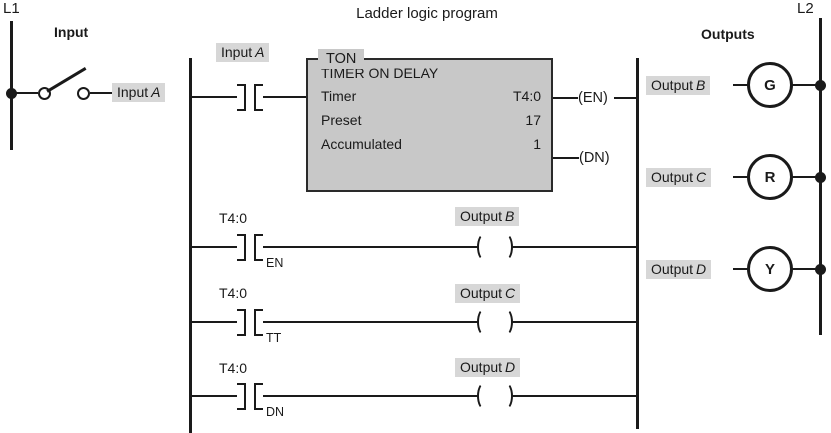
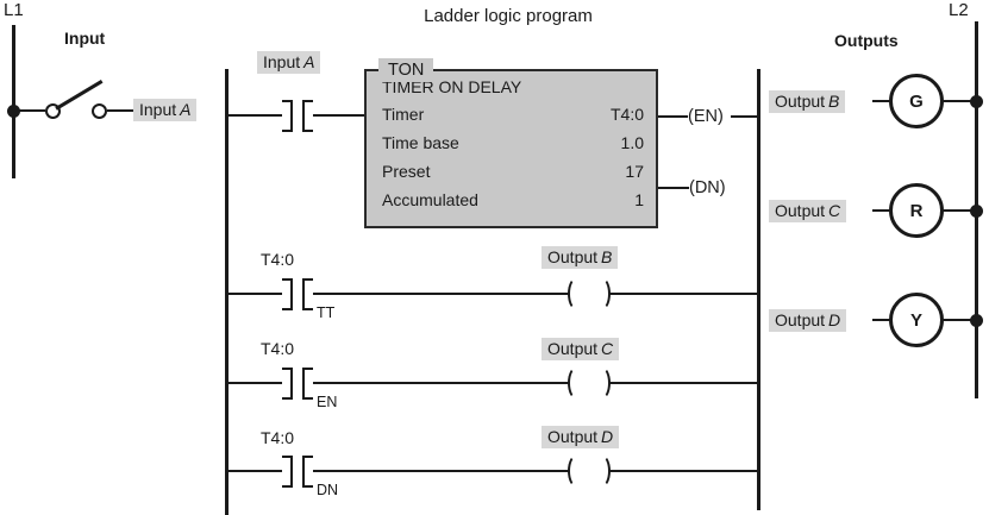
  L1
  Ladder logic program
  L2
  Input
  Outputs
  Input A
  Input A
  TON
  TIMER ON DELAY
  Timer
  T4:0
+ Time base
+ 1.0
  Preset
  17
  Accumulated
  1
  (EN)
  (DN)
  T4:0
- EN
+ TT
  Output B
  T4:0
- TT
+ EN
  Output C
  T4:0
  DN
  Output D
  Output B
  G
  Output C
  R
  Output D
  Y
